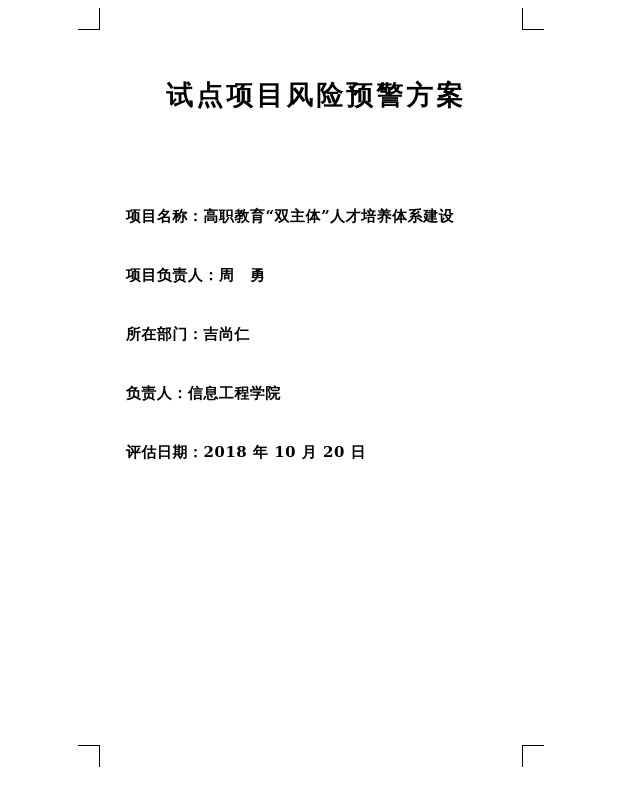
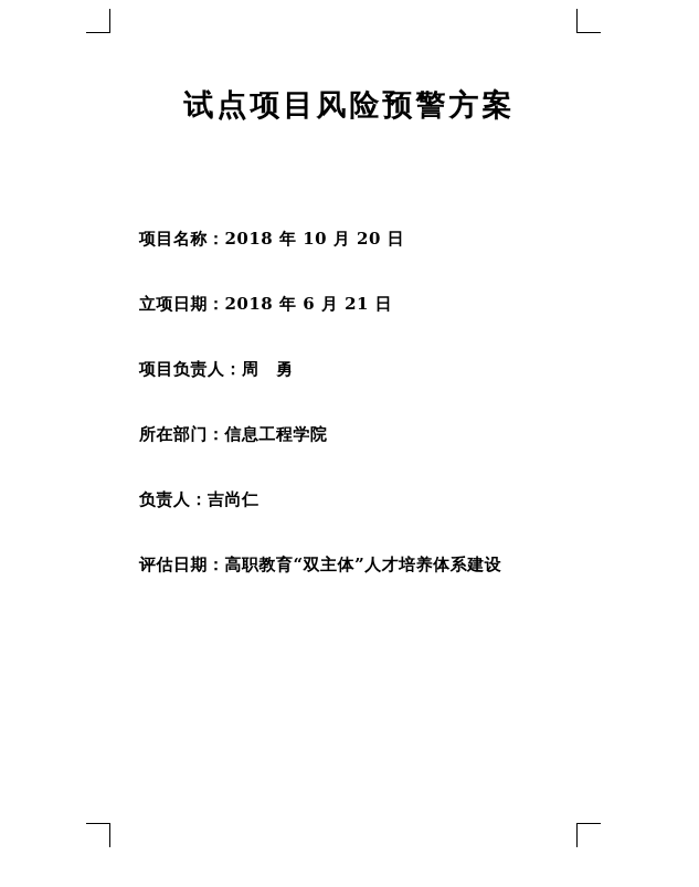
  试点项目风险预警方案
- 项目名称：高职教育“双主体”人才培养体系建设
+ 项目名称：2018 年 10 月 20 日
+ 立项日期：2018 年 6 月 21 日
  项目负责人：周 勇
- 所在部门：吉尚仁
+ 所在部门：信息工程学院
- 负责人：信息工程学院
+ 负责人：吉尚仁
- 评估日期：2018 年 10 月 20 日
+ 评估日期：高职教育“双主体”人才培养体系建设
